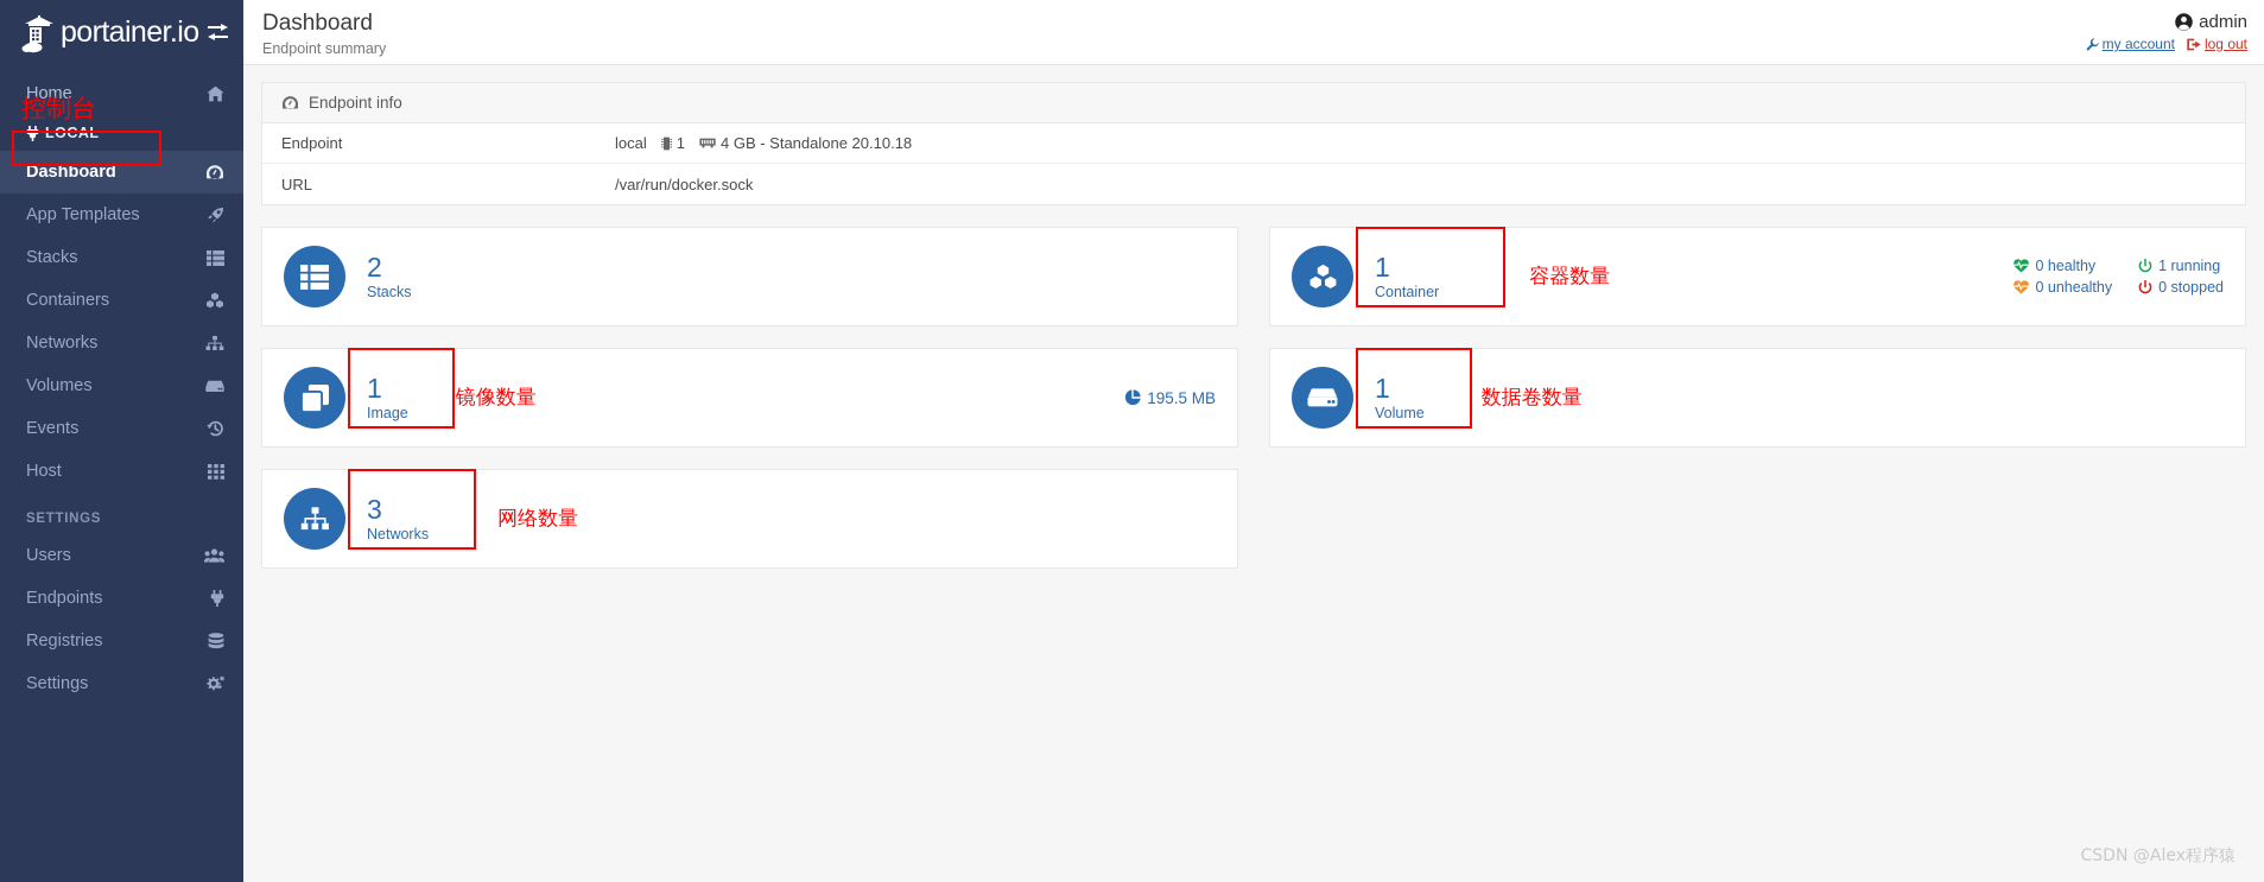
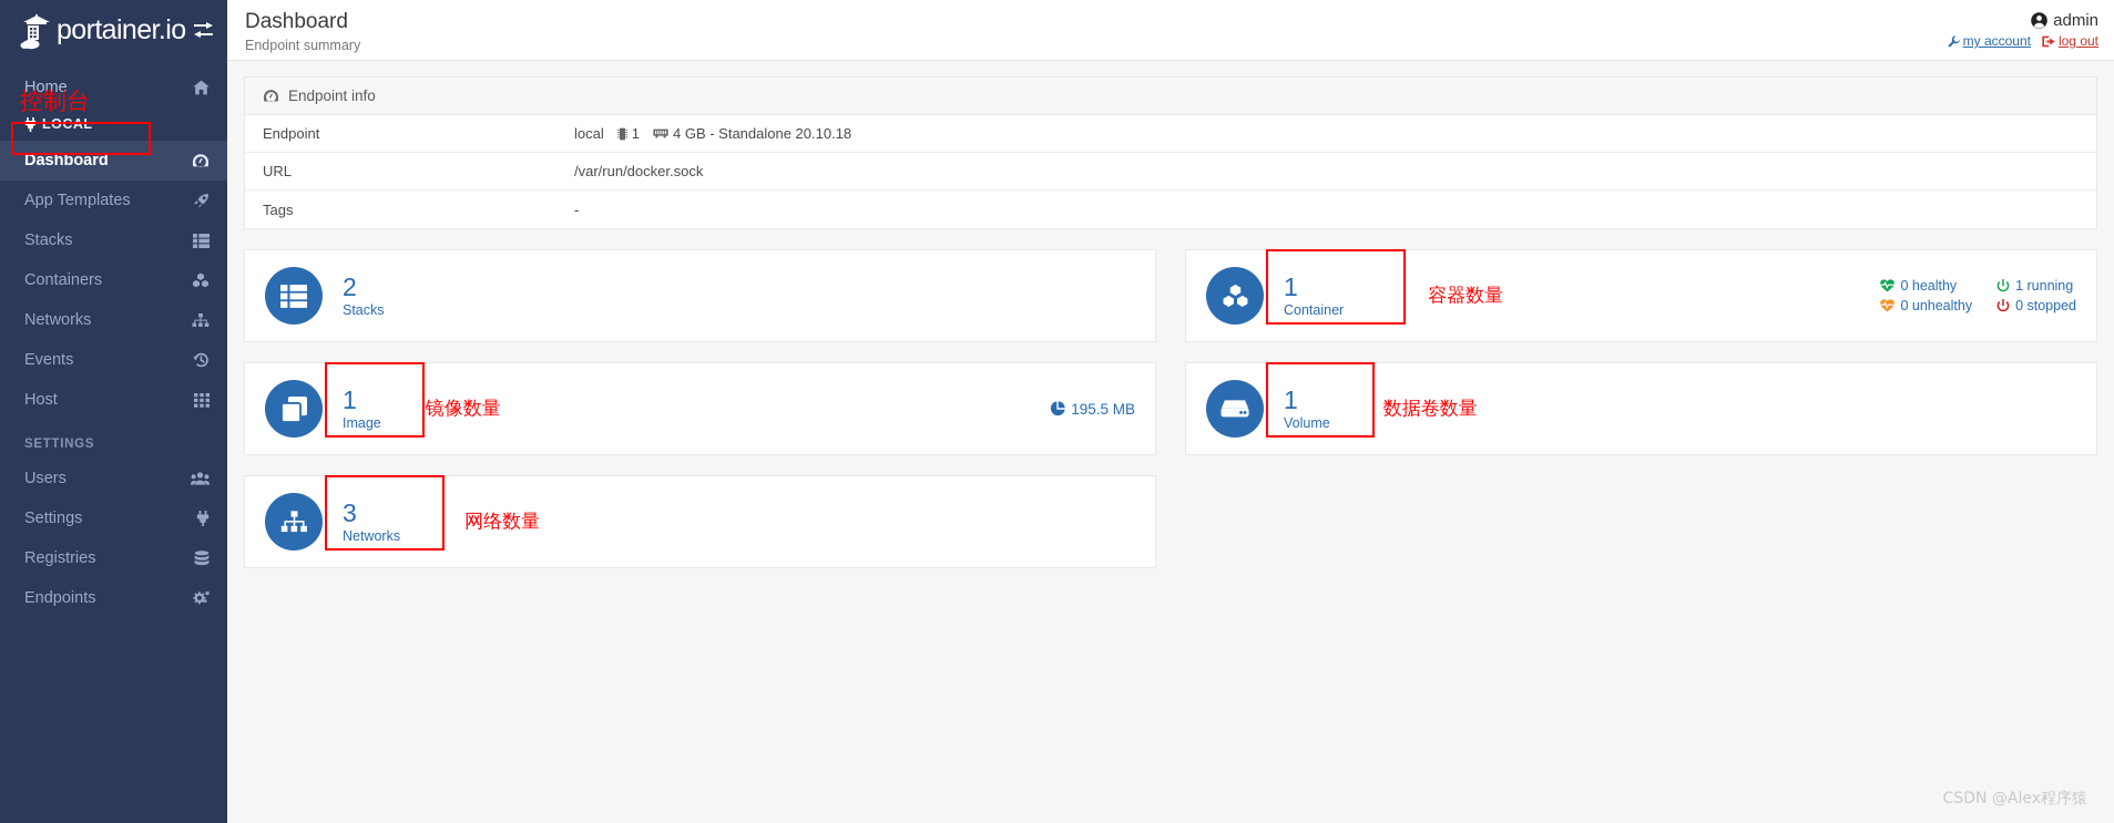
  portainer.io
  控制台
  Home
  LOCAL
  Dashboard
  App Templates
  Stacks
  Containers
  Networks
- Volumes
  Events
  Host
  SETTINGS
  Users
- Endpoints
+ Settings
  Registries
- Settings
+ Endpoints
  Dashboard
  Endpoint summary
  admin
  my account
  log out
  Endpoint info
  Endpoint
  local
  1
  4 GB - Standalone 20.10.18
  URL
  /var/run/docker.sock
+ Tags
+ -
  2
  Stacks
  1
  Image
  镜像数量
  195.5 MB
  3
  Networks
  网络数量
  1
  Container
  容器数量
  0 healthy
  1 running
  0 unhealthy
  0 stopped
  1
  Volume
  数据卷数量
  CSDN @Alex程序猿
